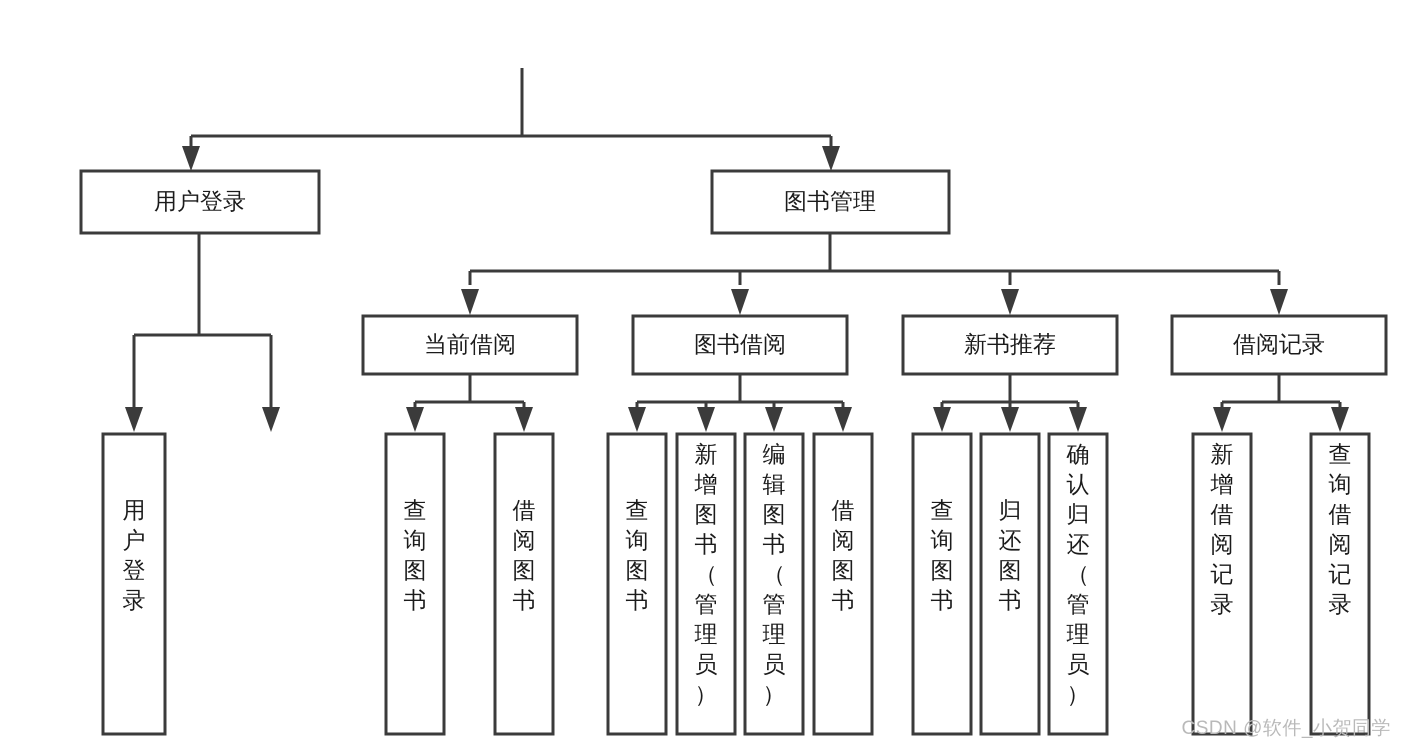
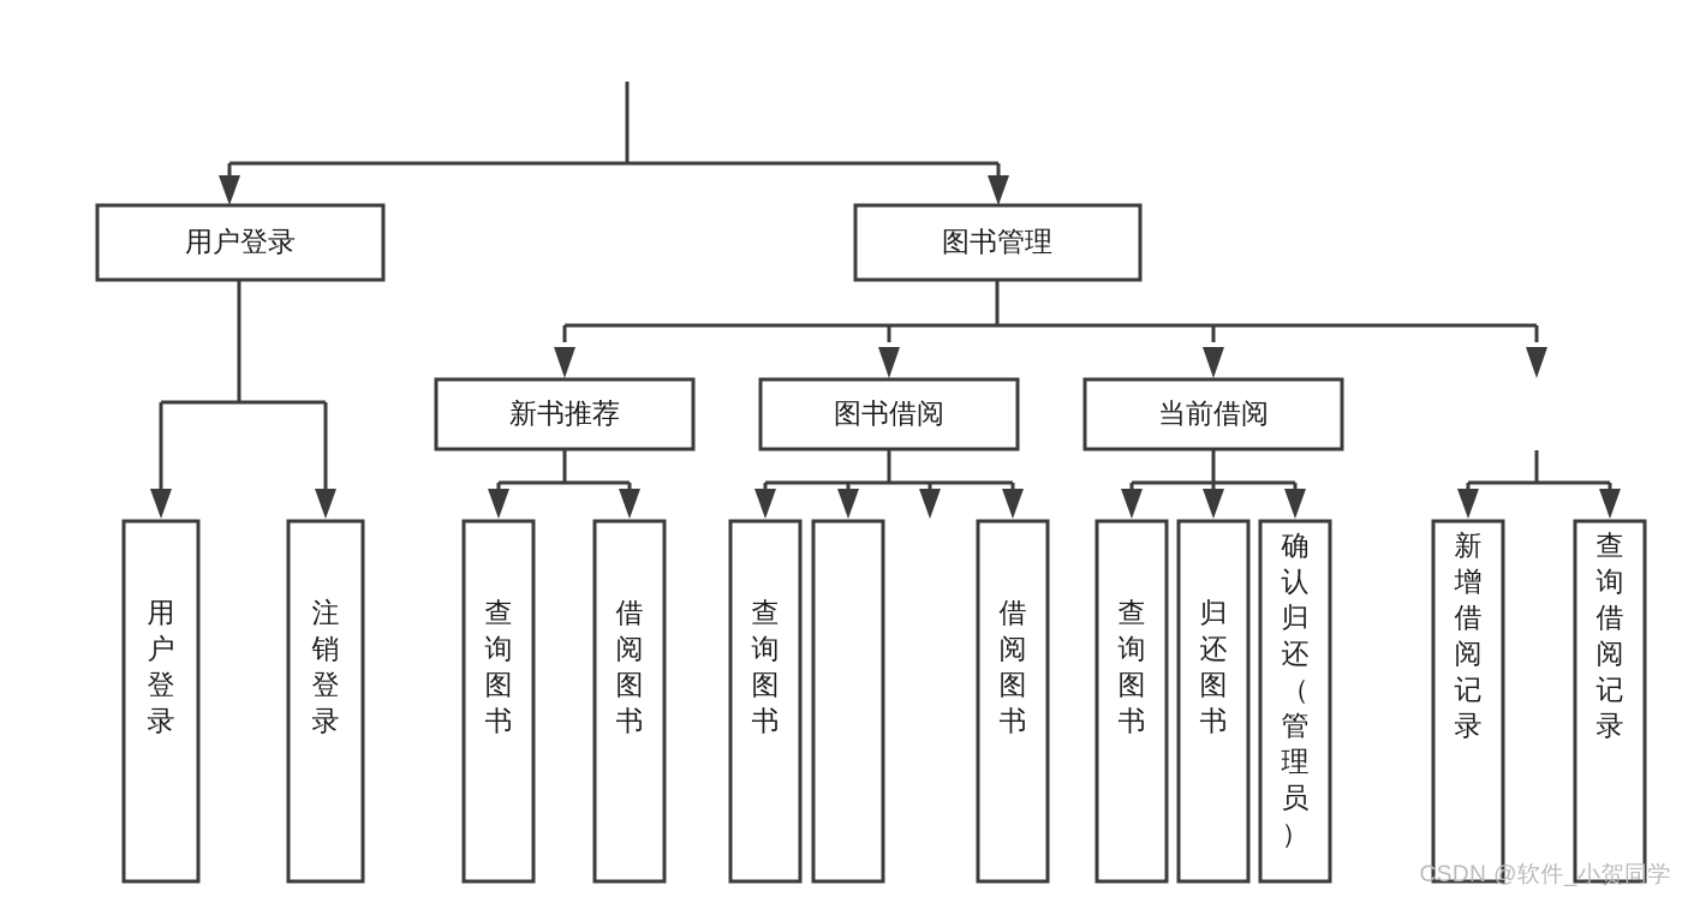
  用户登录
  图书管理
- 当前借阅
+ 新书推荐
  图书借阅
- 新书推荐
+ 当前借阅
- 借阅记录
  用户登录
+ 注销登录
  查询图书
  借阅图书
  查询图书
- 新增图书（管理员）
- 编辑图书（管理员）
  借阅图书
  查询图书
  归还图书
  确认归还（管理员）
  新增借阅记录
  查询借阅记录
  CSDN @软件_小贺同学
